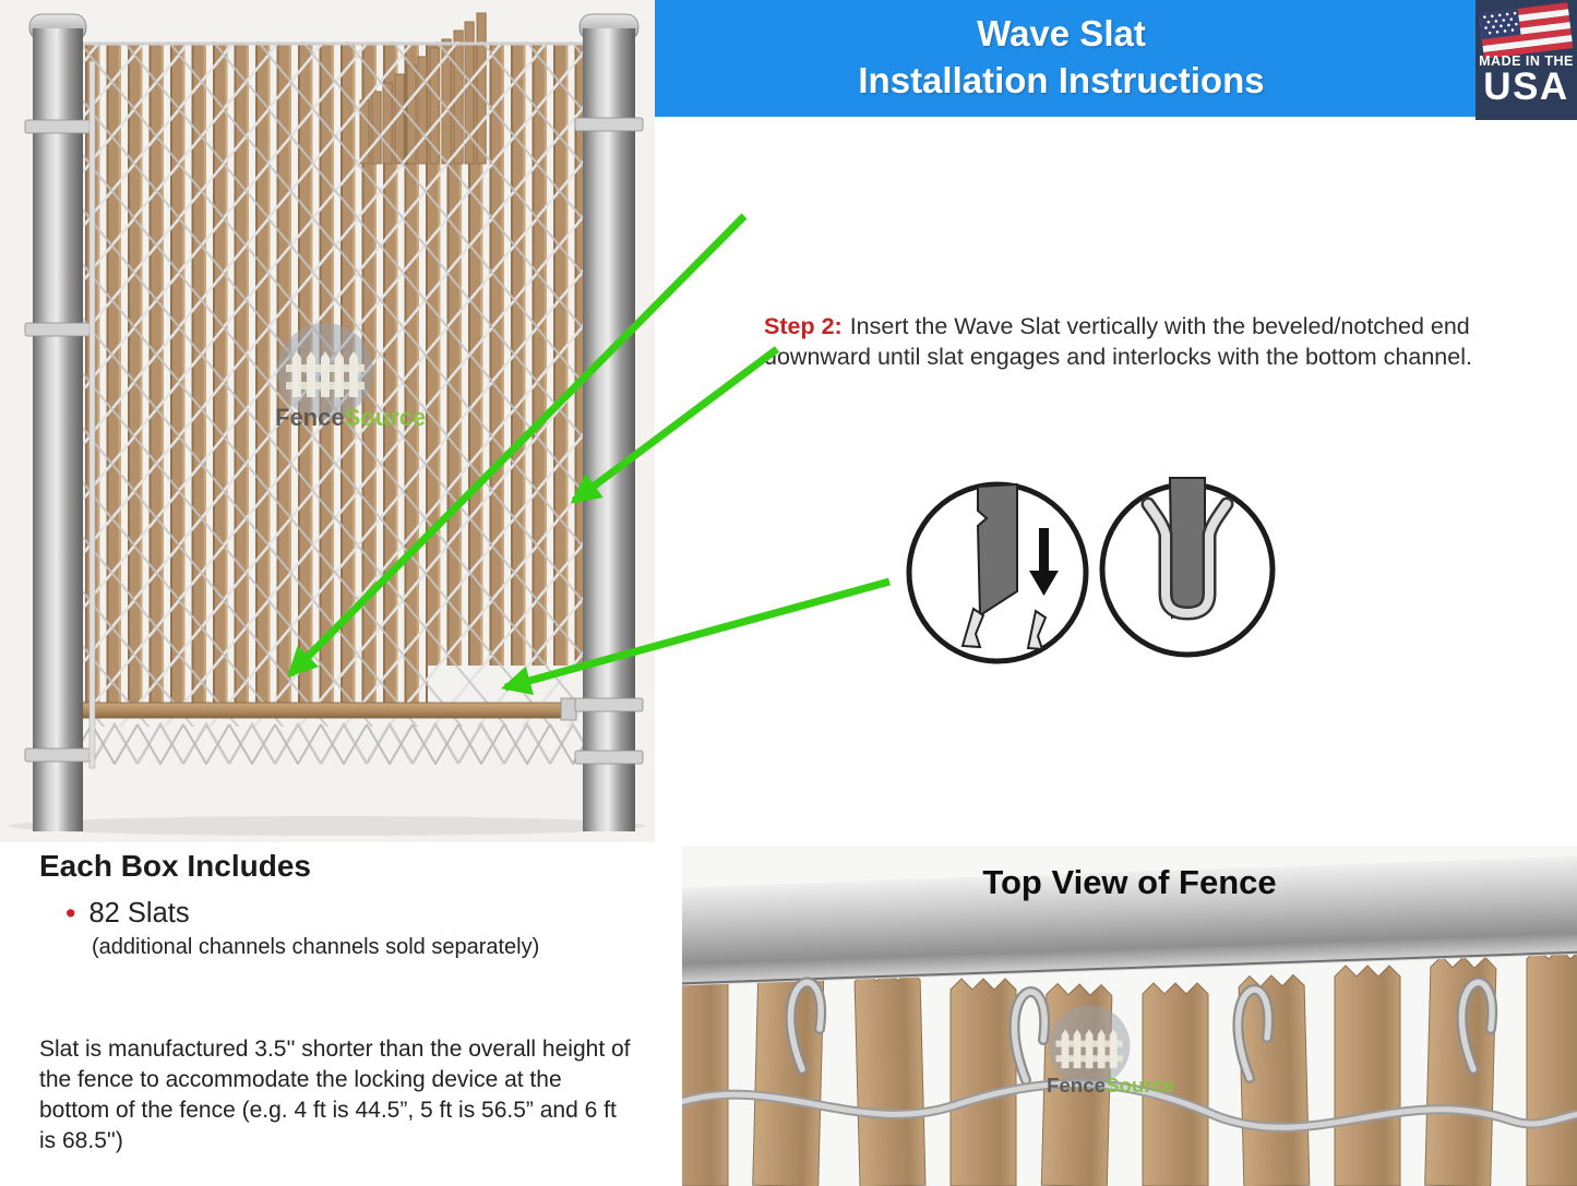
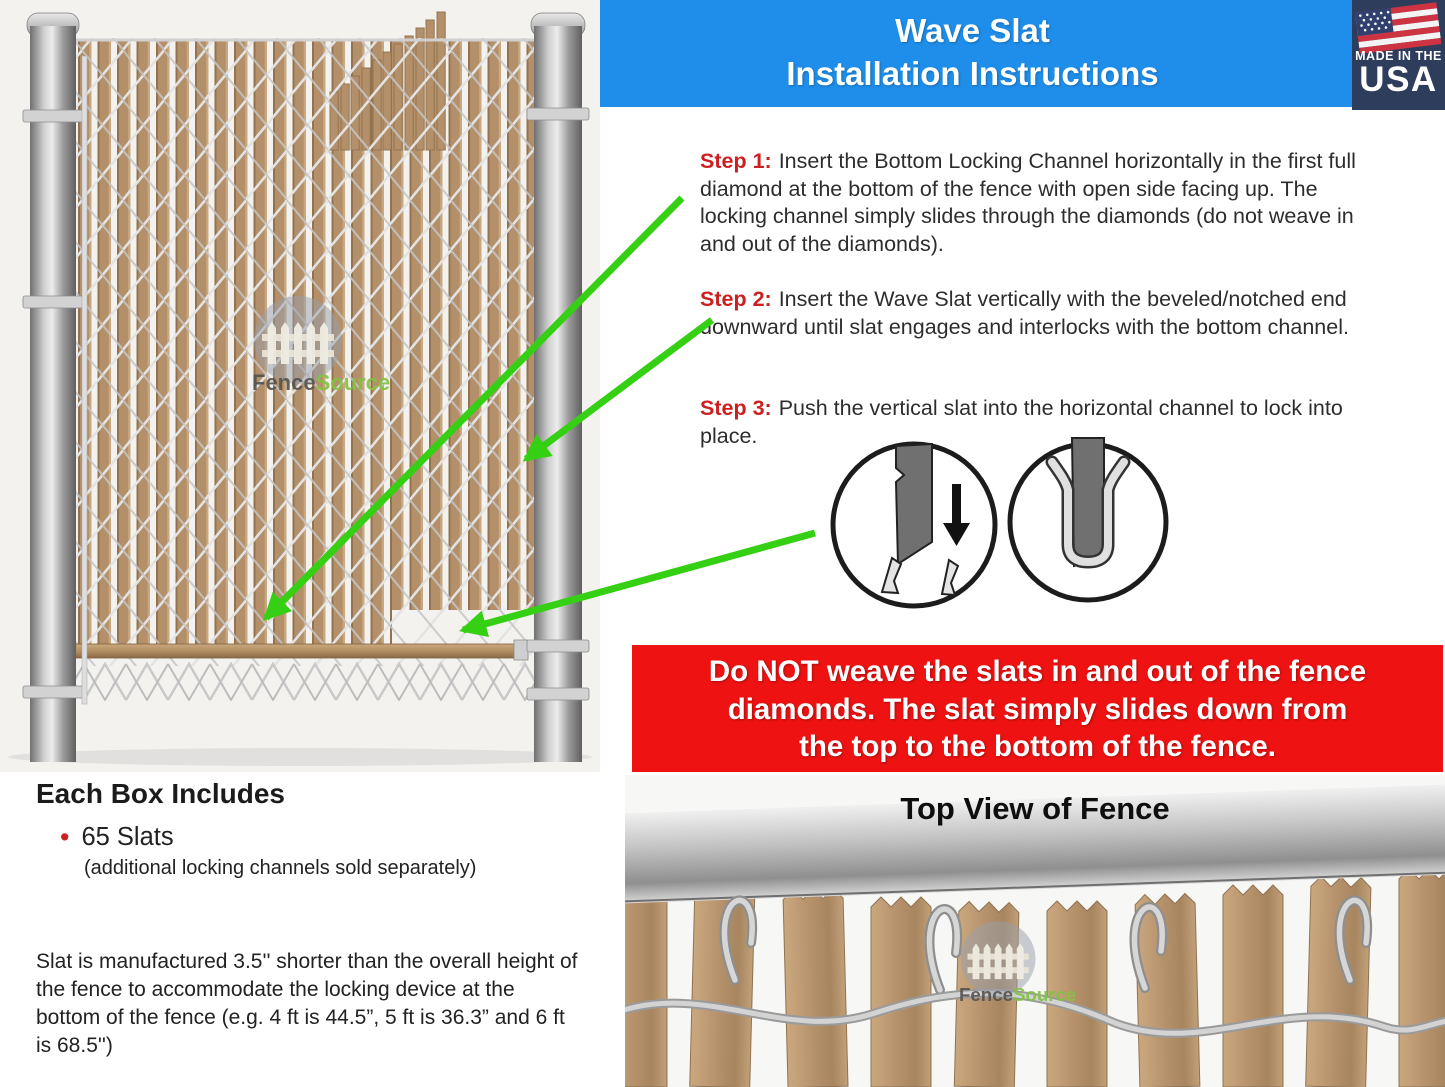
  FenceSource
  Wave Slat
  Installation Instructions
  MADE IN THE
  USA
+ Step 1: Insert the Bottom Locking Channel horizontally in the first full diamond at the bottom of the fence with open side facing up. The locking channel simply slides through the diamonds (do not weave in and out of the diamonds).
  Step 2: Insert the Wave Slat vertically with the beveled/notched end ownward until slat engages and interlocks with the bottom channel.
+ Step 3: Push the vertical slat into the horizontal channel to lock into place.
+ Do NOT weave the slats in and out of the fence
+ diamonds. The slat simply slides down from
+ the top to the bottom of the fence.
  FenceSource
  Top View of Fence
  Each Box Includes
- 82 Slats
+ 65 Slats
- (additional channels channels sold separately)
+ (additional locking channels sold separately)
- Slat is manufactured 3.5'' shorter than the overall height of the fence to accommodate the locking device at the bottom of the fence (e.g. 4 ft is 44.5”, 5 ft is 56.5” and 6 ft is 68.5'')
+ Slat is manufactured 3.5'' shorter than the overall height of the fence to accommodate the locking device at the bottom of the fence (e.g. 4 ft is 44.5”, 5 ft is 36.3” and 6 ft is 68.5'')
